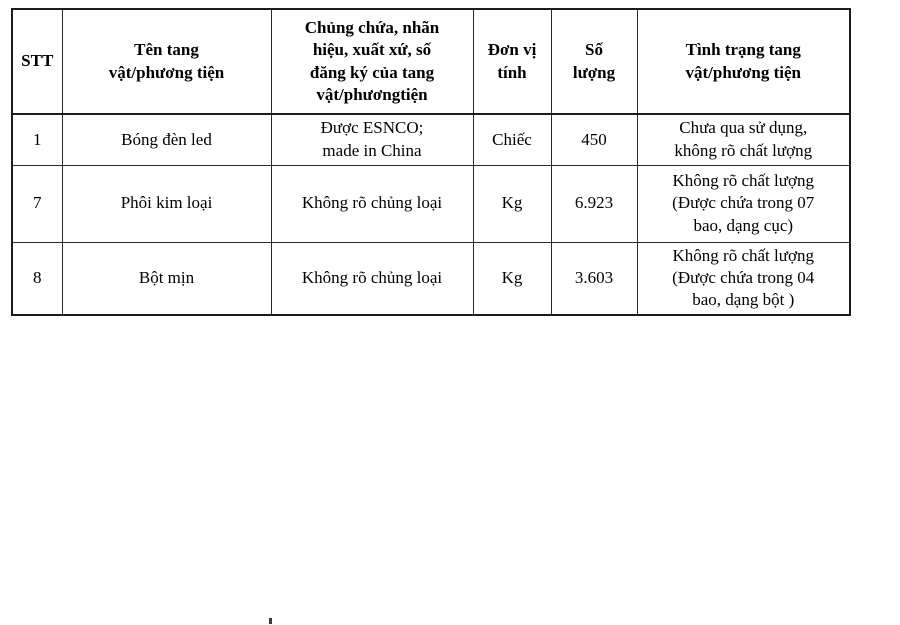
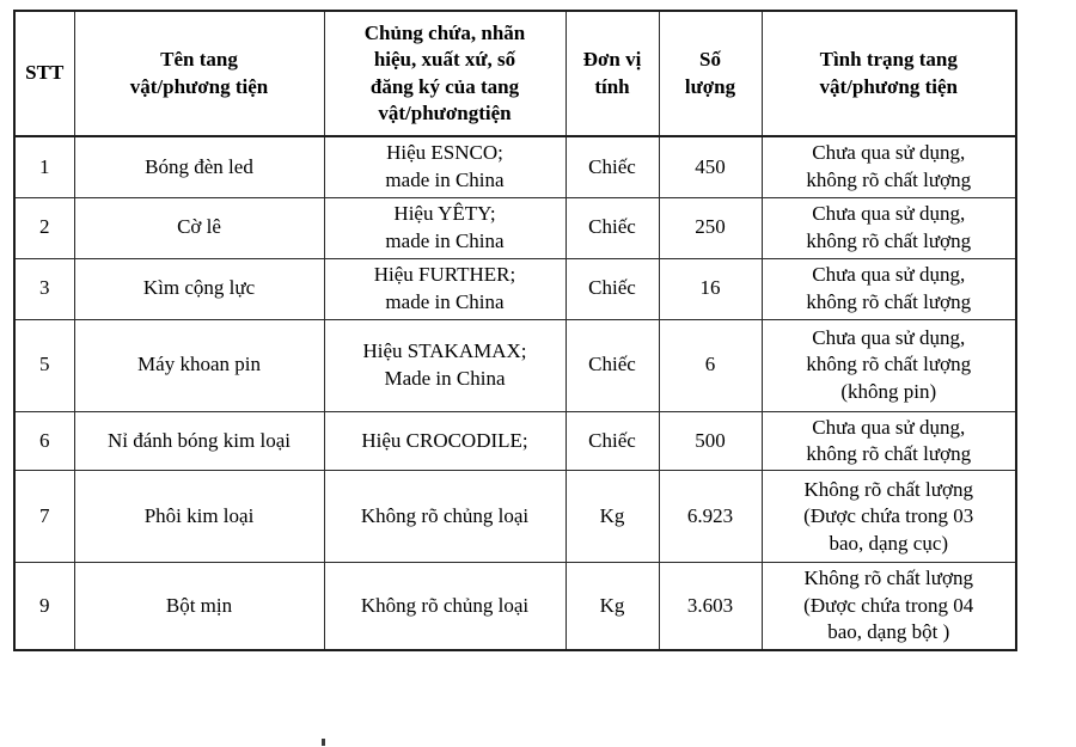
  STT	Tên tang vật/phương tiện	Chủng chứa, nhãn hiệu, xuất xứ, số đăng ký của tang vật/phươngtiện	Đơn vị tính	Số lượng	Tình trạng tang vật/phương tiện
- 1	Bóng đèn led	Được ESNCO; made in China	Chiếc	450	Chưa qua sử dụng, không rõ chất lượng
+ 1	Bóng đèn led	Hiệu ESNCO; made in China	Chiếc	450	Chưa qua sử dụng, không rõ chất lượng
+ 2	Cờ lê	Hiệu YÊTY; made in China	Chiếc	250	Chưa qua sử dụng, không rõ chất lượng
+ 3	Kìm cộng lực	Hiệu FURTHER; made in China	Chiếc	16	Chưa qua sử dụng, không rõ chất lượng
+ 5	Máy khoan pin	Hiệu STAKAMAX; Made in China	Chiếc	6	Chưa qua sử dụng, không rõ chất lượng (không pin)
+ 6	Nỉ đánh bóng kim loại	Hiệu CROCODILE;	Chiếc	500	Chưa qua sử dụng, không rõ chất lượng
- 7	Phôi kim loại	Không rõ chủng loại	Kg	6.923	Không rõ chất lượng (Được chứa trong 07 bao, dạng cục)
+ 7	Phôi kim loại	Không rõ chủng loại	Kg	6.923	Không rõ chất lượng (Được chứa trong 03 bao, dạng cục)
- 8	Bột mịn	Không rõ chủng loại	Kg	3.603	Không rõ chất lượng (Được chứa trong 04 bao, dạng bột )
+ 9	Bột mịn	Không rõ chủng loại	Kg	3.603	Không rõ chất lượng (Được chứa trong 04 bao, dạng bột )
